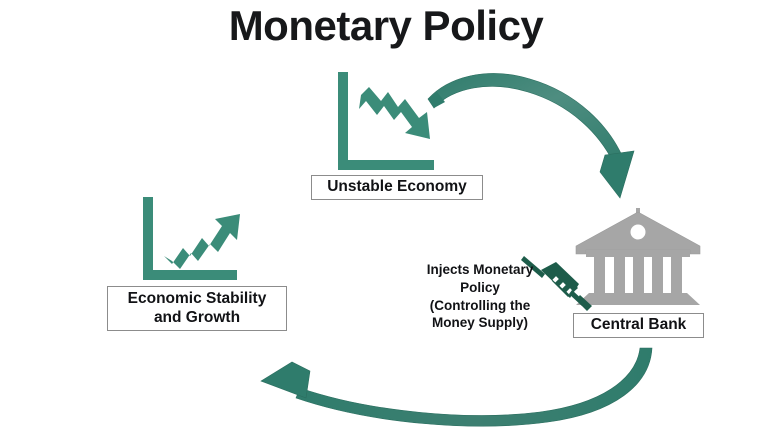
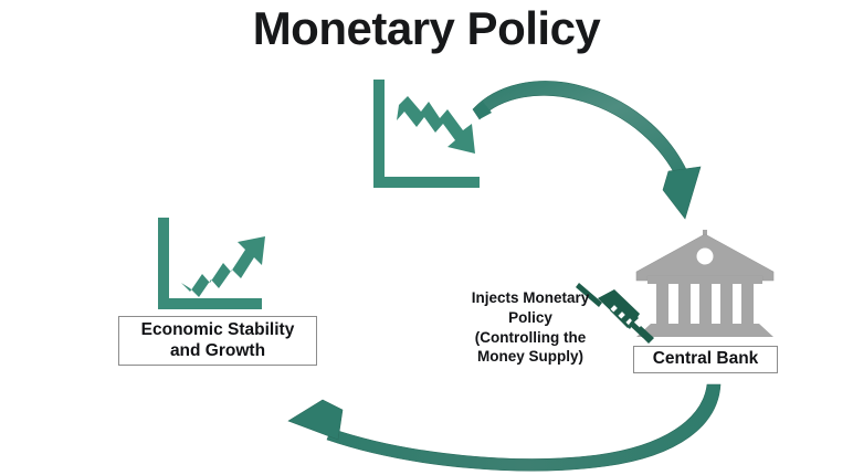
  Monetary Policy
- Unstable Economy
  Economic Stability
  and Growth
  Central Bank
  Injects Monetary
  Policy
  (Controlling the
  Money Supply)
